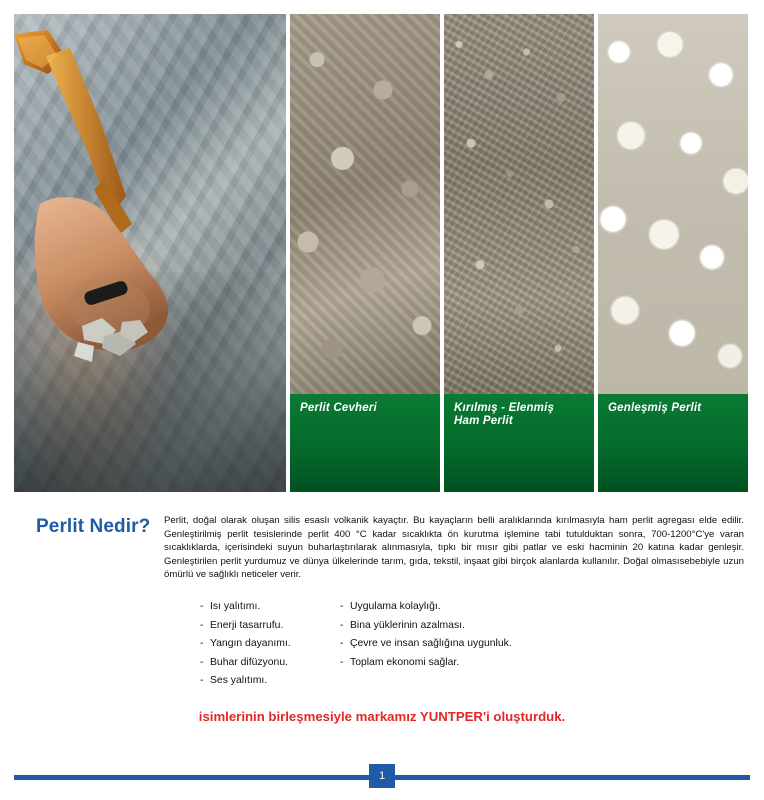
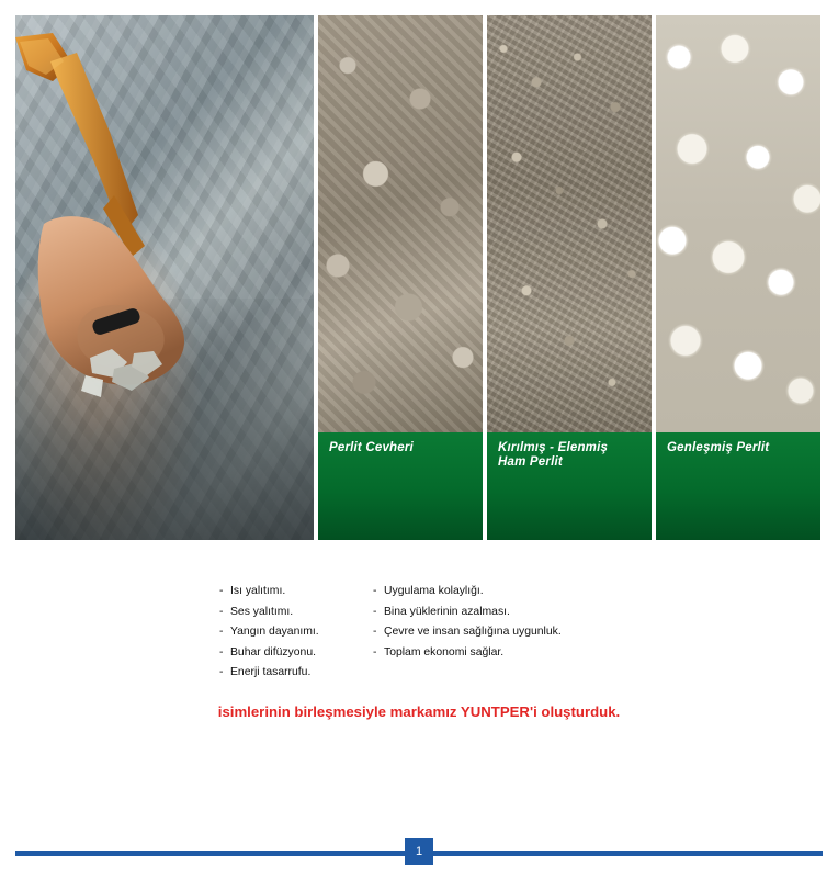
  Perlit Cevheri
  Kırılmış - Elenmiş
  Ham Perlit
  Genleşmiş Perlit
- Perlit Nedir?
- Perlit, doğal olarak oluşan silis esaslı volkanik kayaçtır. Bu kayaçların belli aralıklarında kırılmasıyla ham perlit agregası elde edilir. Genleştirilmiş perlit tesislerinde perlit 400 °C kadar sıcaklıkta ön kurutma işlemine tabi tutulduktan sonra, 700-1200°C'ye varan sıcaklıklarda, içerisindeki suyun buharlaştırılarak alınmasıyla, tıpkı bir mısır gibi patlar ve eski hacminin 20 katına kadar genleşir. Genleştirilen perlit yurdumuz ve dünya ülkelerinde tarım, gıda, tekstil, inşaat gibi birçok alanlarda kullanılır. Doğal olmasısebebiyle uzun ömürlü ve sağlıklı neticeler verir.
  - Isı yalıtımı.
- - Enerji tasarrufu.
+ - Ses yalıtımı.
  - Yangın dayanımı.
  - Buhar difüzyonu.
- - Ses yalıtımı.
+ - Enerji tasarrufu.
  - Uygulama kolaylığı.
  - Bina yüklerinin azalması.
  - Çevre ve insan sağlığına uygunluk.
  - Toplam ekonomi sağlar.
  isimlerinin birleşmesiyle markamız YUNTPER'i oluşturduk.
  1
